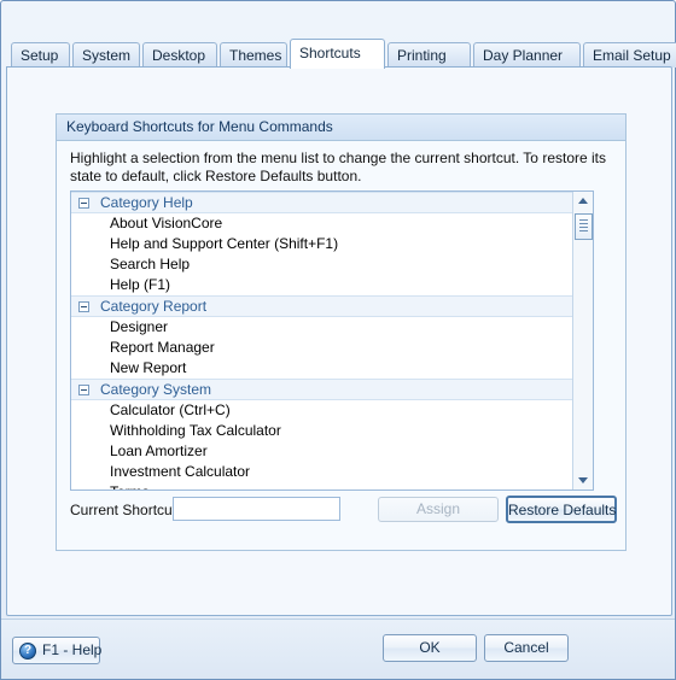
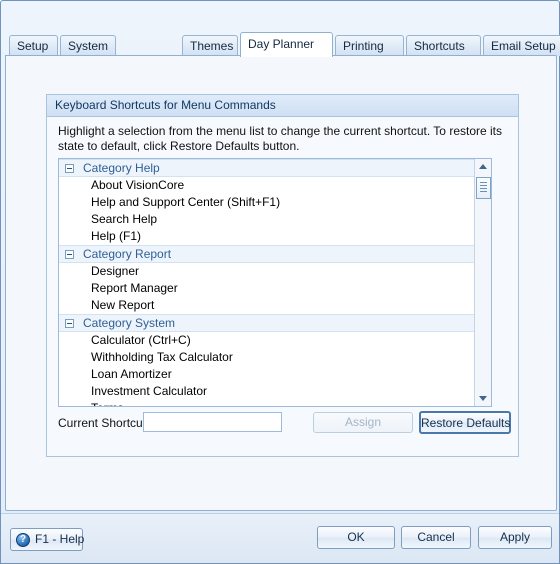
  Setup
  System
- Desktop
  Themes
- Shortcuts
+ Day Planner
  Printing
- Day Planner
+ Shortcuts
  Email Setup
  Keyboard Shortcuts for Menu Commands
  Highlight a selection from the menu list to change the current shortcut. To restore its state to default, click Restore Defaults button.
  Category Help
  About VisionCore
  Help and Support Center (Shift+F1)
  Search Help
  Help (F1)
  Category Report
  Designer
  Report Manager
  New Report
  Category System
  Calculator (Ctrl+C)
  Withholding Tax Calculator
  Loan Amortizer
  Investment Calculator
  Current Shortcu
  Assign
  Restore Defaults
  F1 - Help
  OK
  Cancel
+ Apply
